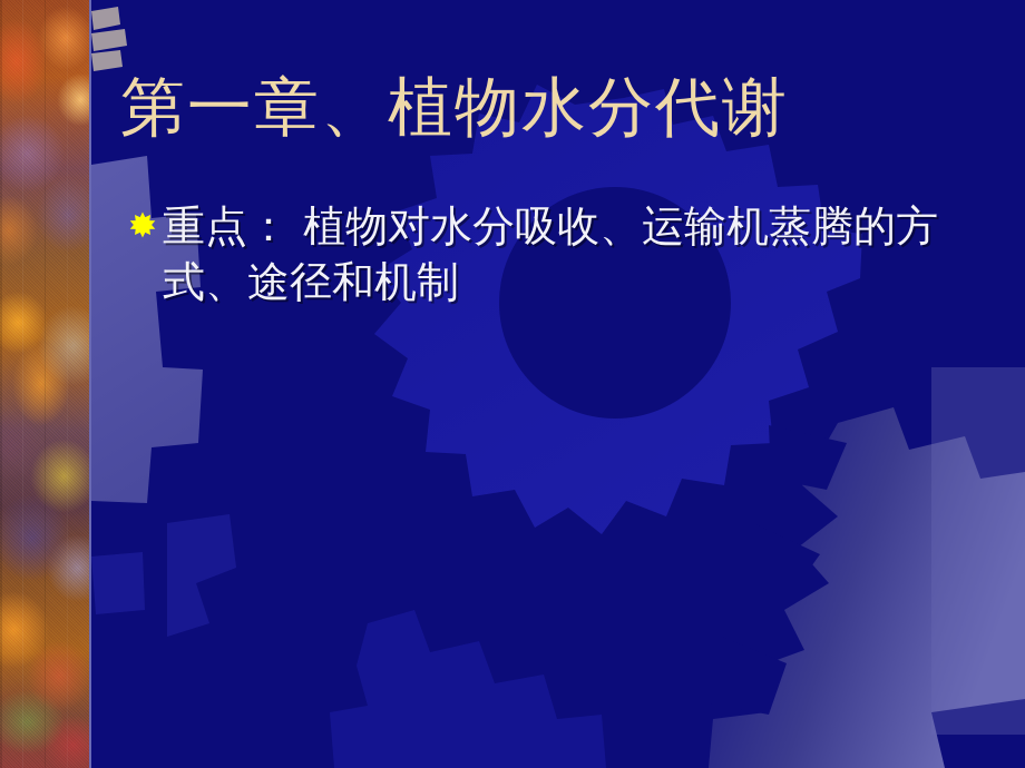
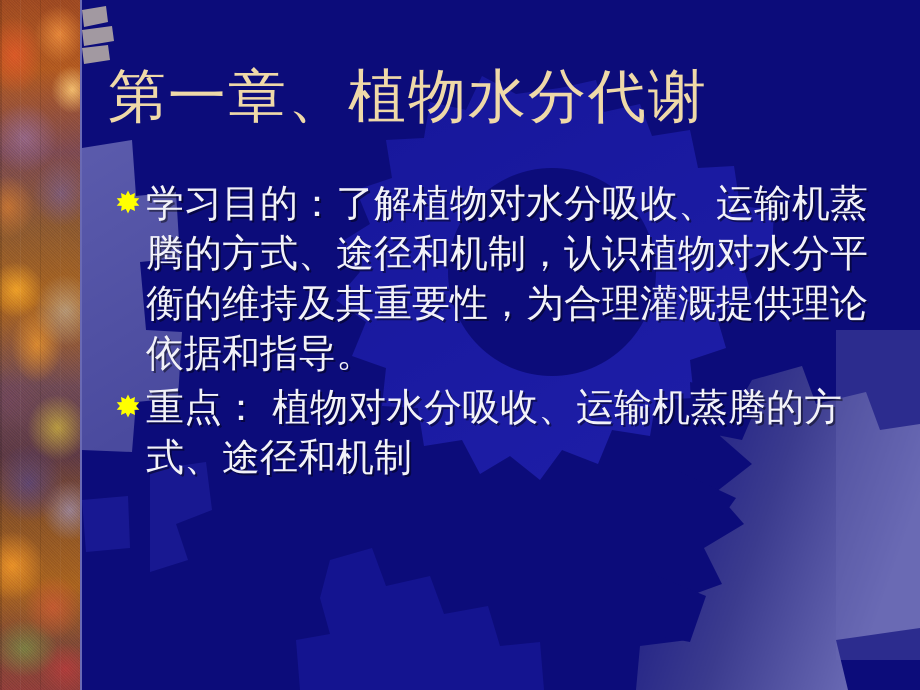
  第一章、植物水分代谢
+ 学习目的：了解植物对水分吸收、运输机蒸腾的方式、途径和机制，认识植物对水分平衡的维持及其重要性，为合理灌溉提供理论依据和指导。
  重点： 植物对水分吸收、运输机蒸腾的方式、途径和机制
